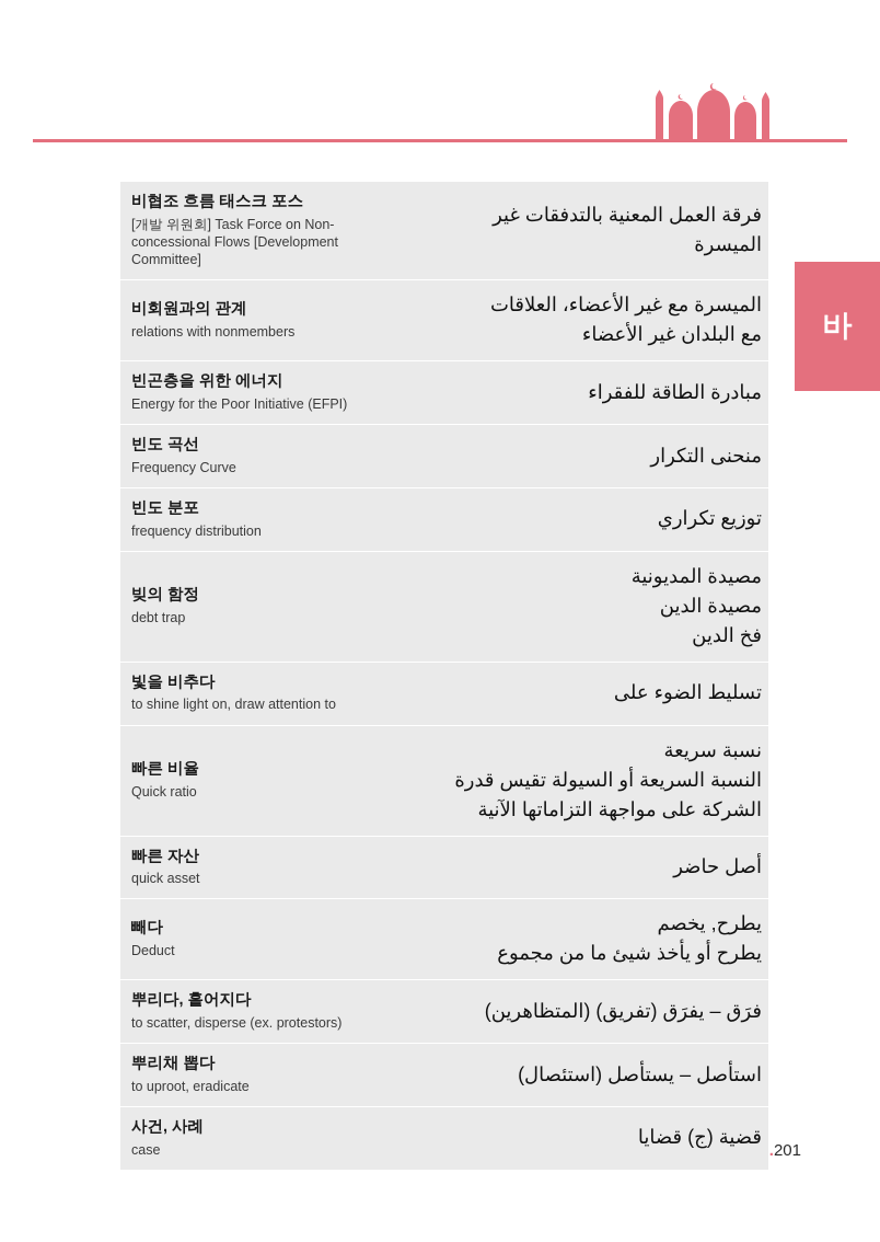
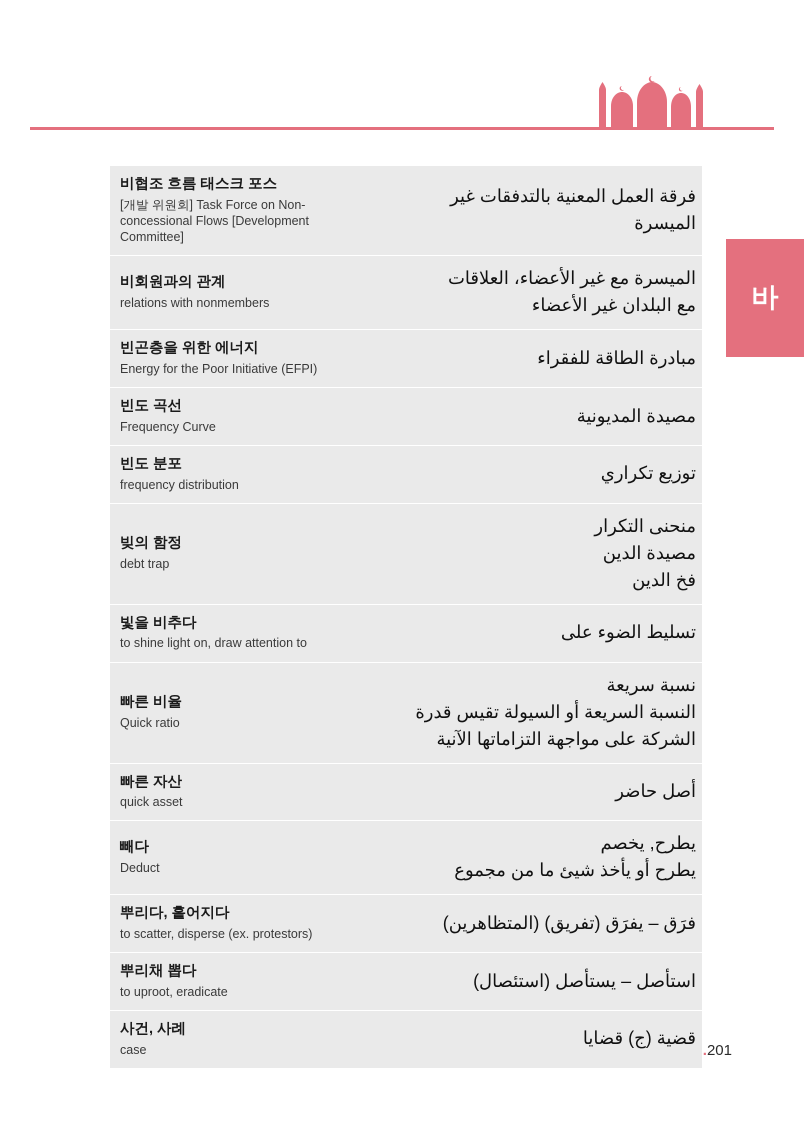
  바
  비협조 흐름 태스크 포스
  [개발 위원회] Task Force on Non-concessional Flows [Development Committee]
  فرقة العمل المعنية بالتدفقات غير
  الميسرة
  비회원과의 관계
  relations with nonmembers
  الميسرة مع غير الأعضاء، العلاقات
  مع البلدان غير الأعضاء
  빈곤층을 위한 에너지
  Energy for the Poor Initiative (EFPI)
  مبادرة الطاقة للفقراء
  빈도 곡선
  Frequency Curve
- منحنى التكرار
+ مصيدة المديونية
  빈도 분포
  frequency distribution
  توزيع تكراري
  빚의 함정
  debt trap
- مصيدة المديونية
+ منحنى التكرار
  مصيدة الدين
  فخ الدين
  빛을 비추다
  to shine light on, draw attention to
  تسليط الضوء على
  빠른 비율
  Quick ratio
  نسبة سريعة
  النسبة السريعة أو السيولة تقيس قدرة
  الشركة على مواجهة التزاماتها الآنية
  빠른 자산
  quick asset
  أصل حاضر
  빼다
  Deduct
  يطرح, يخصم
  يطرح أو يأخذ شيئ ما من مجموع
  뿌리다, 흩어지다
  to scatter, disperse (ex. protestors)
  فرَق – يفرَق (تفريق) (المتظاهرين)
  뿌리채 뽑다
  to uproot, eradicate
  استأصل – يستأصل (استئصال)
  사건, 사례
  case
  قضية (ج) قضايا
  .201
